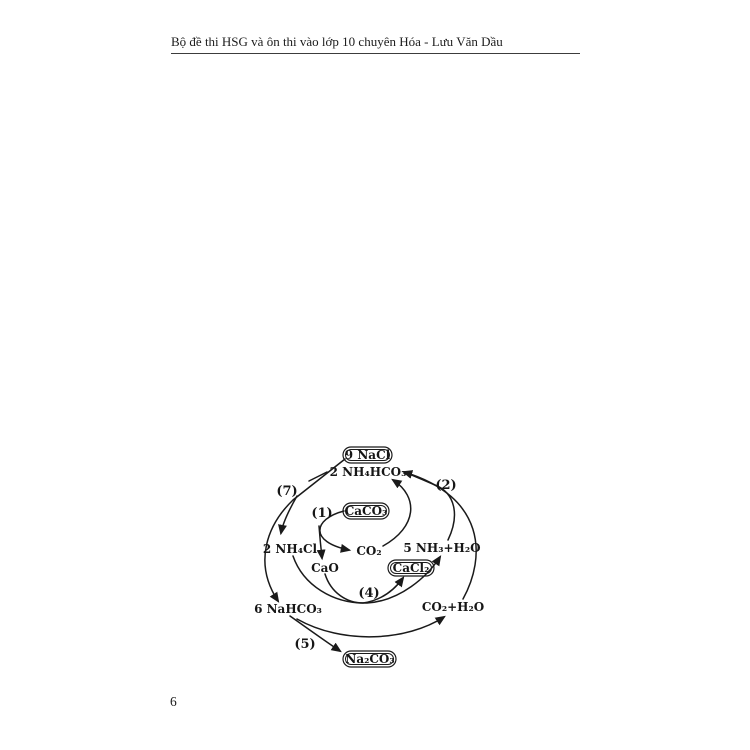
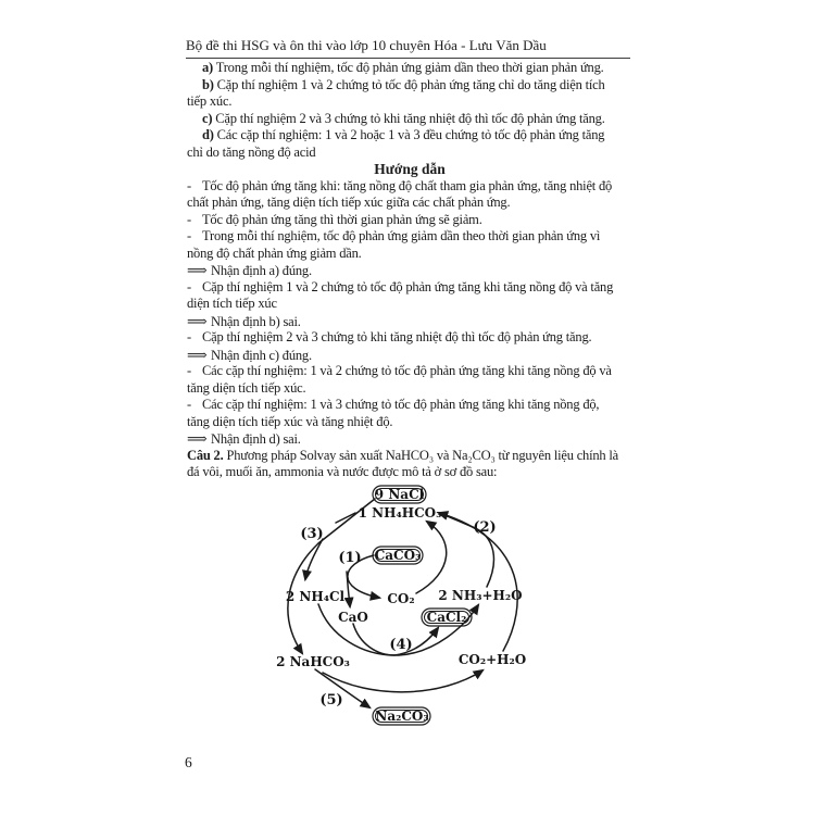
  Bộ đề thi HSG và ôn thi vào lớp 10 chuyên Hóa - Lưu Văn Dầu
+ a) Trong mỗi thí nghiệm, tốc độ phản ứng giảm dần theo thời gian phản ứng.
+ b) Cặp thí nghiệm 1 và 2 chứng tỏ tốc độ phản ứng tăng chỉ do tăng diện tích
+ tiếp xúc.
+ c) Cặp thí nghiệm 2 và 3 chứng tỏ khi tăng nhiệt độ thì tốc độ phản ứng tăng.
+ d) Các cặp thí nghiệm: 1 và 2 hoặc 1 và 3 đều chứng tỏ tốc độ phản ứng tăng
+ chỉ do tăng nồng độ acid
+ Hướng dẫn
+ - Tốc độ phản ứng tăng khi: tăng nồng độ chất tham gia phản ứng, tăng nhiệt độ
+ chất phản ứng, tăng diện tích tiếp xúc giữa các chất phản ứng.
+ - Tốc độ phản ứng tăng thì thời gian phản ứng sẽ giảm.
+ - Trong mỗi thí nghiệm, tốc độ phản ứng giảm dần theo thời gian phản ứng vì
+ nồng độ chất phản ứng giảm dần.
+ ⟹ Nhận định a) đúng.
+ - Cặp thí nghiệm 1 và 2 chứng tỏ tốc độ phản ứng tăng khi tăng nồng độ và tăng
+ diện tích tiếp xúc
+ ⟹ Nhận định b) sai.
+ - Cặp thí nghiệm 2 và 3 chứng tỏ khi tăng nhiệt độ thì tốc độ phản ứng tăng.
+ ⟹ Nhận định c) đúng.
+ - Các cặp thí nghiệm: 1 và 2 chứng tỏ tốc độ phản ứng tăng khi tăng nồng độ và
+ tăng diện tích tiếp xúc.
+ - Các cặp thí nghiệm: 1 và 3 chứng tỏ tốc độ phản ứng tăng khi tăng nồng độ,
+ tăng diện tích tiếp xúc và tăng nhiệt độ.
+ ⟹ Nhận định d) sai.
+ Câu 2. Phương pháp Solvay sản xuất NaHCO₃ và Na₂CO₃ từ nguyên liệu chính là
+ đá vôi, muối ăn, ammonia và nước được mô tả ở sơ đồ sau:
  9 NaCl
- 2 NH₄HCO₃
+ 1 NH₄HCO₃
  CaCO₃
  2 NH₄Cl
  CO₂
- 5 NH₃+H₂O
+ 2 NH₃+H₂O
  CaO
  CaCl₂
- 6 NaHCO₃
+ 2 NaHCO₃
  CO₂+H₂O
  Na₂CO₃
  (1)
  (2)
- (7)
+ (3)
  (4)
  (5)
  6
